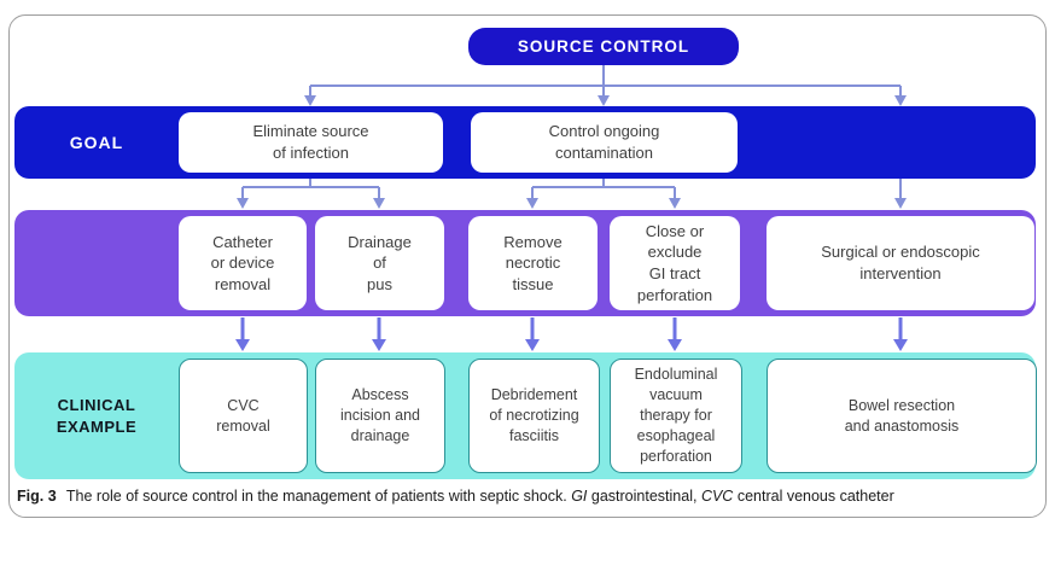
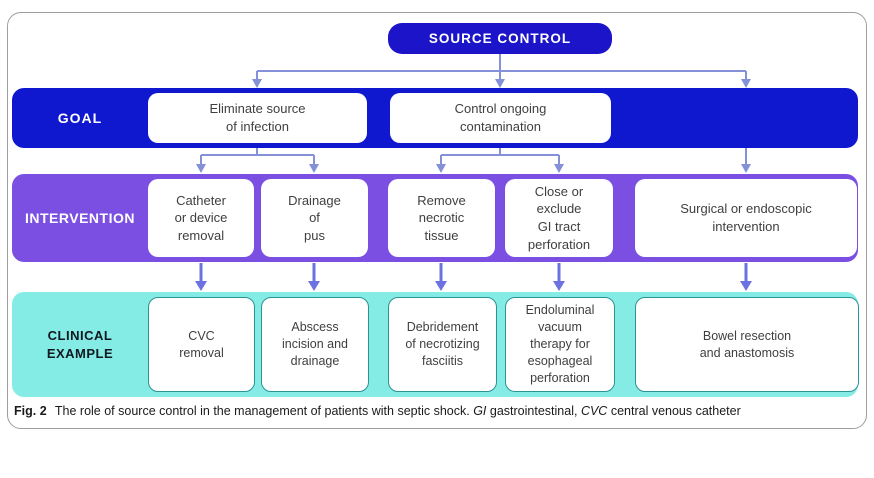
  SOURCE CONTROL
  GOAL
  Eliminate source
  of infection
  Control ongoing
  contamination
+ INTERVENTION
  Catheter
  or device
  removal
  Drainage
  of
  pus
  Remove
  necrotic
  tissue
  Close or
  exclude
  GI tract
  perforation
  Surgical or endoscopic
  intervention
  CLINICAL
  EXAMPLE
  CVC
  removal
  Abscess
  incision and
  drainage
  Debridement
  of necrotizing
  fasciitis
  Endoluminal
  vacuum
  therapy for
  esophageal
  perforation
  Bowel resection
  and anastomosis
- Fig. 3 The role of source control in the management of patients with septic shock. GI gastrointestinal, CVC central venous catheter
+ Fig. 2 The role of source control in the management of patients with septic shock. GI gastrointestinal, CVC central venous catheter
